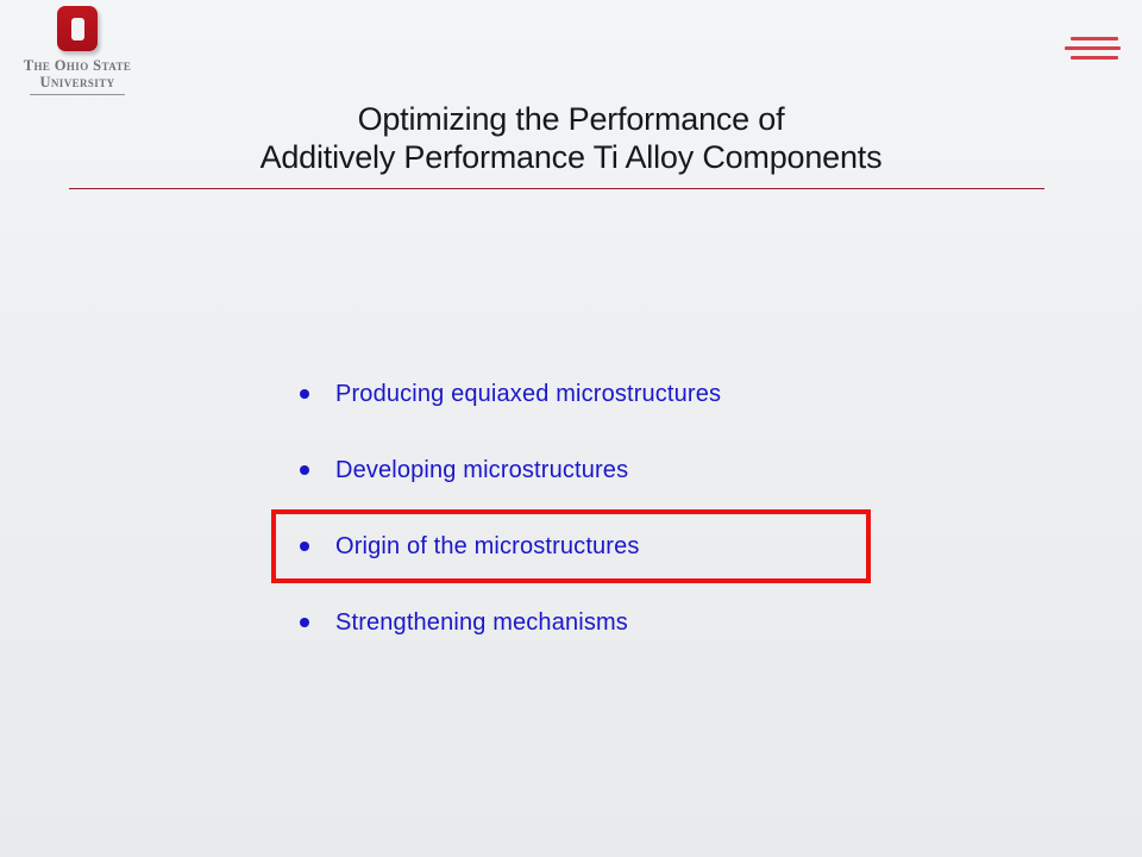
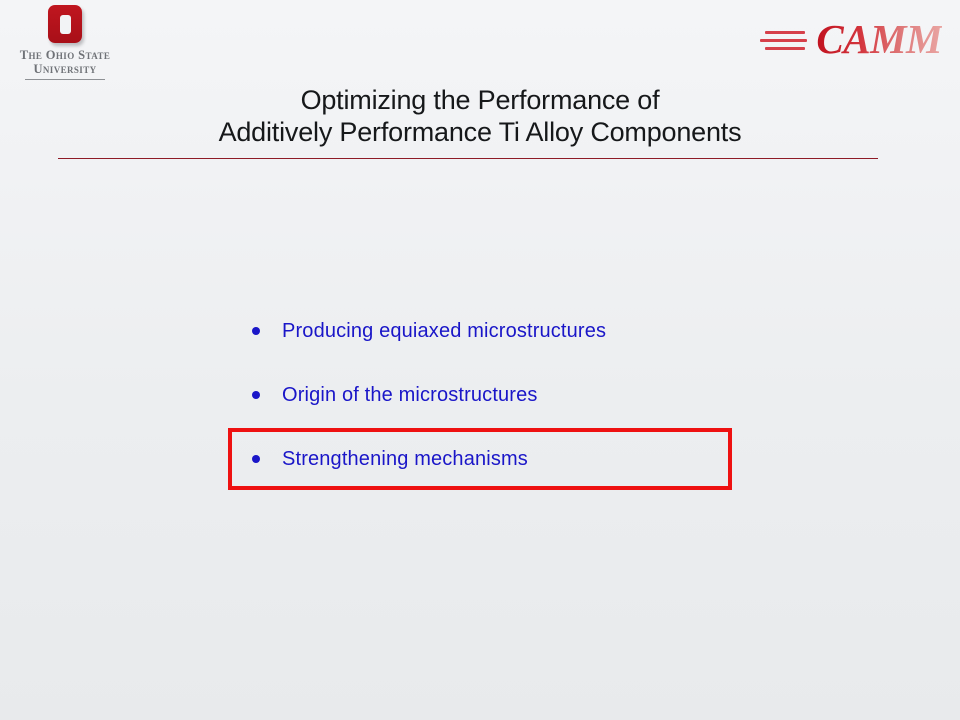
  The Ohio State
  University
+ CAMM
  Optimizing the Performance of
  Additively Performance Ti Alloy Components
  Producing equiaxed microstructures
- Developing microstructures
  Origin of the microstructures
  Strengthening mechanisms
